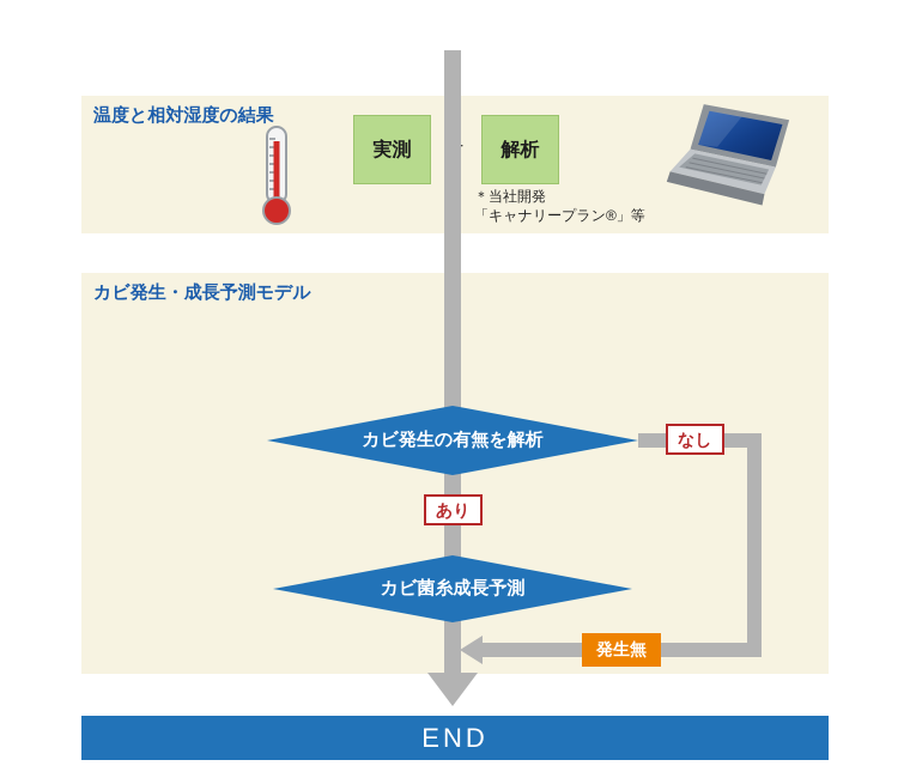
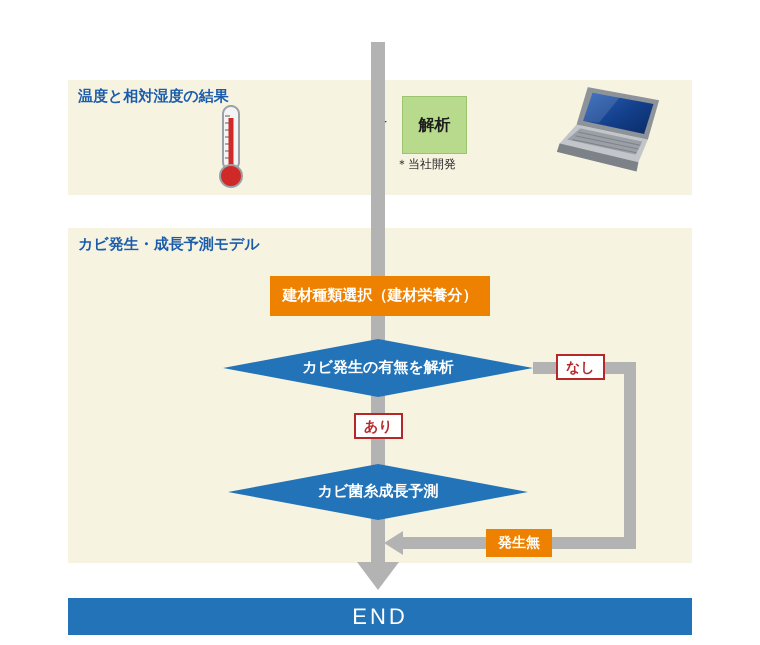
  温度と相対湿度の結果
- 実測
  解析
  ＊当社開発
- 「キャナリープラン®」等
  カビ発生・成長予測モデル
+ 建材種類選択（建材栄養分）
  カビ発生の有無を解析
  なし
  あり
  カビ菌糸成長予測
  発生無
  END
